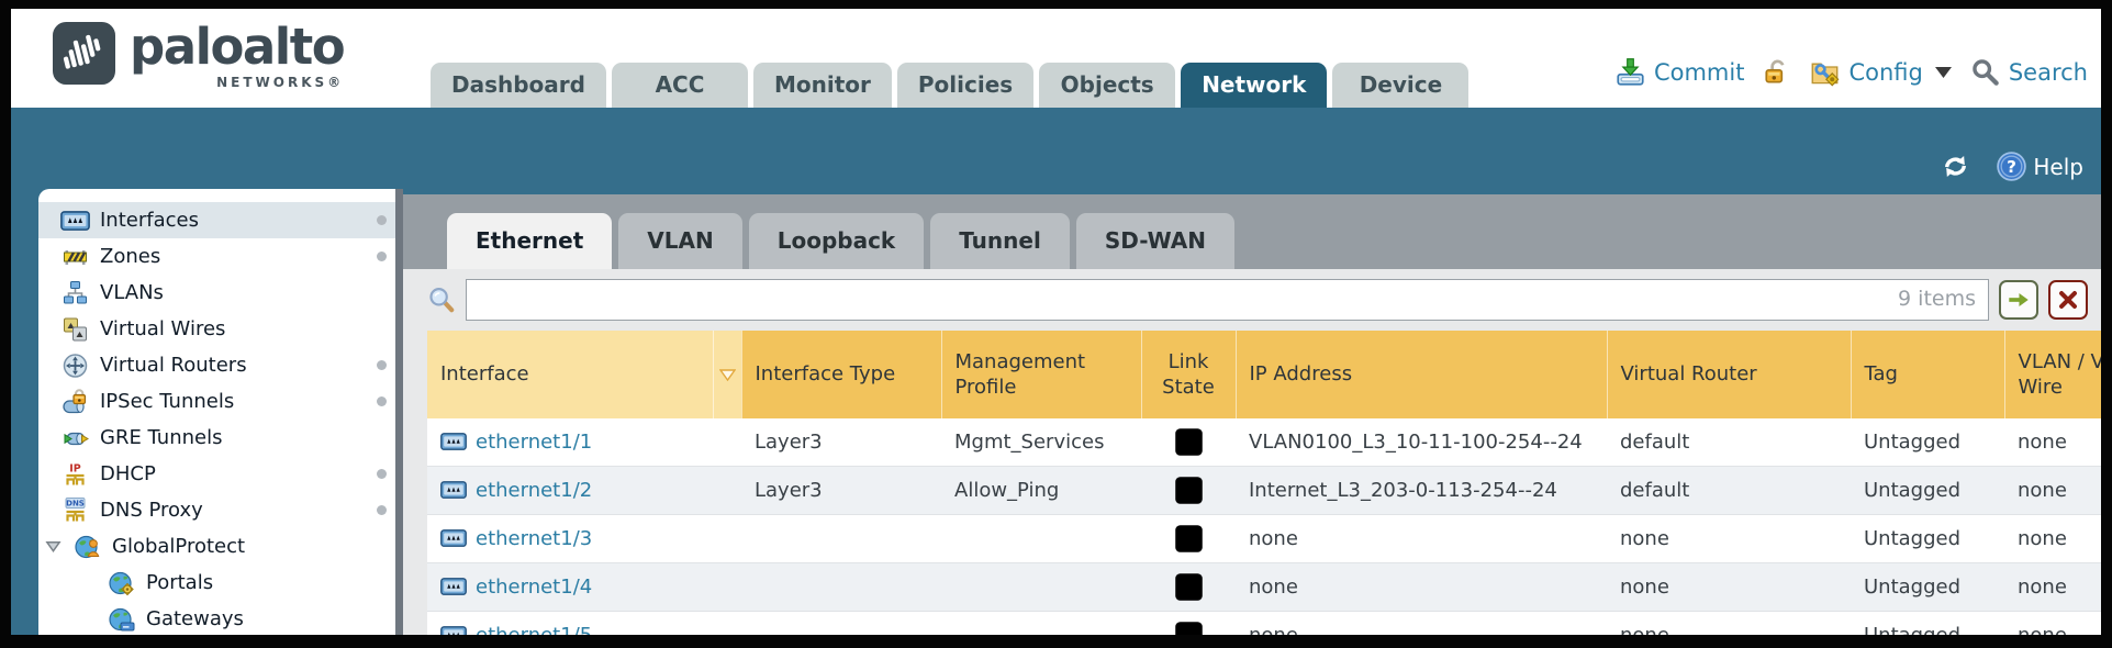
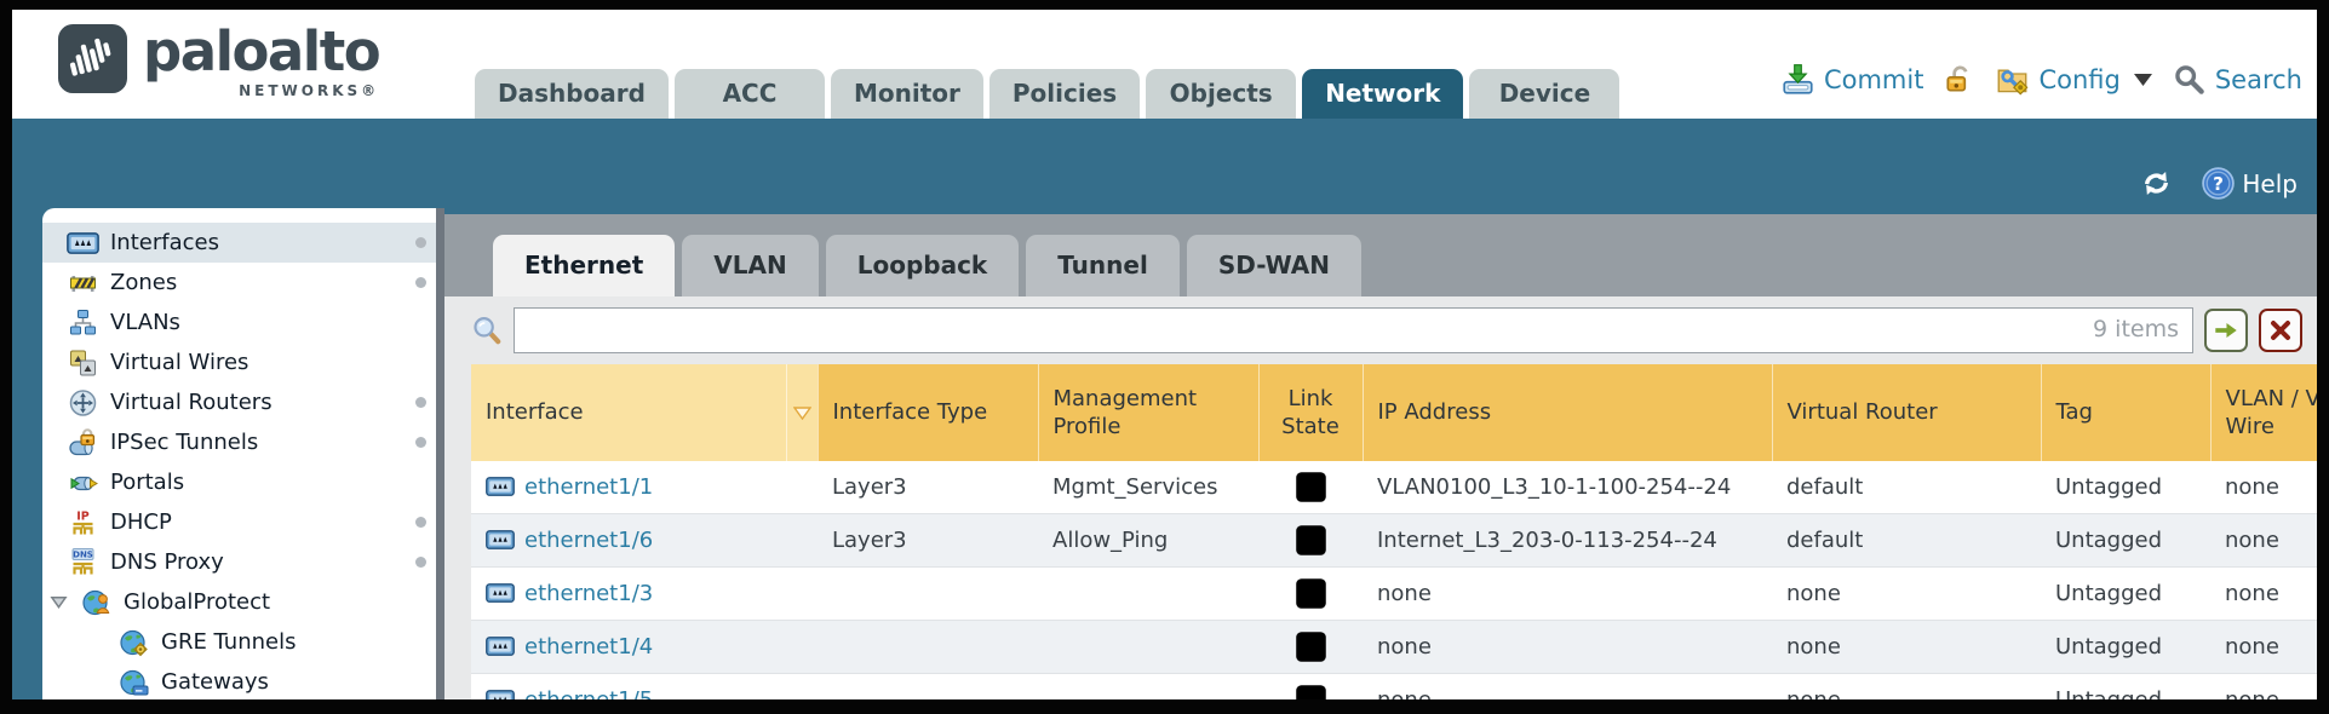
  paloalto
  NETWORKS®
  Dashboard
  ACC
  Monitor
  Policies
  Objects
  Network
  Device
  Commit
  Config
  Search
  Help
  Interfaces
  Zones
  VLANs
  Virtual Wires
  Virtual Routers
  IPSec Tunnels
- GRE Tunnels
+ Portals
  DHCP
  DNS Proxy
  GlobalProtect
- Portals
+ GRE Tunnels
  Gateways
  Ethernet
  VLAN
  Loopback
  Tunnel
  SD-WAN
  9 items
  Interface		Interface Type	Management Profile	Link State	IP Address	Virtual Router	Tag	VLAN / VWire
- ethernet1/1	Layer3	Mgmt_Services		VLAN0100_L3_10-11-100-254--24	default	Untagged	none
+ ethernet1/1	Layer3	Mgmt_Services		VLAN0100_L3_10-1-100-254--24	default	Untagged	none
- ethernet1/2	Layer3	Allow_Ping		Internet_L3_203-0-113-254--24	default	Untagged	none
+ ethernet1/6	Layer3	Allow_Ping		Internet_L3_203-0-113-254--24	default	Untagged	none
  ethernet1/3				none	none	Untagged	none
  ethernet1/4				none	none	Untagged	none
